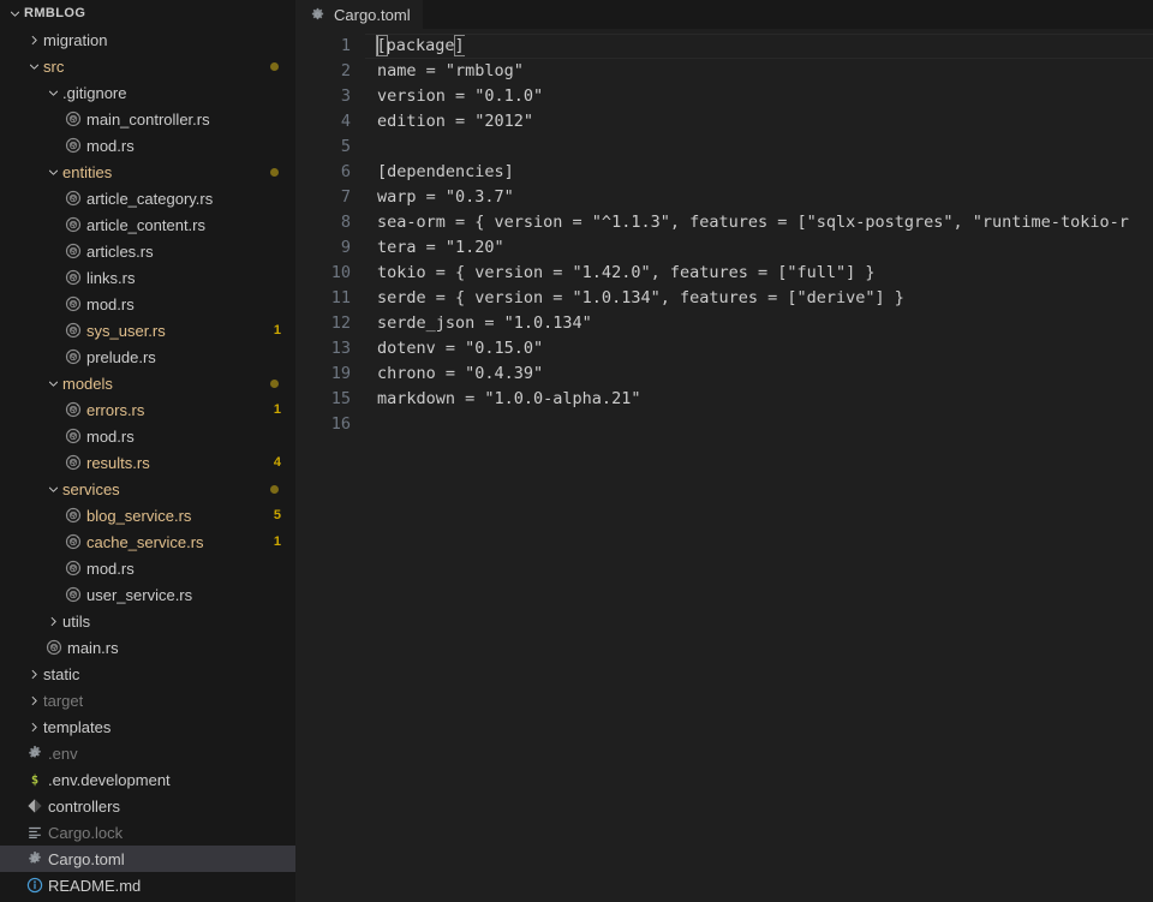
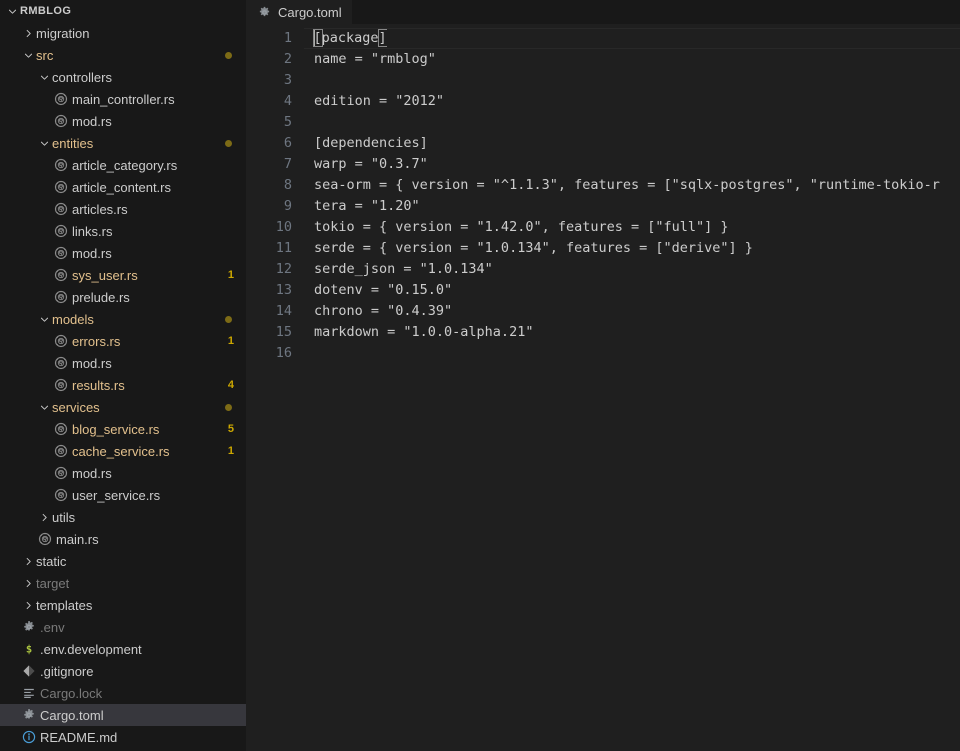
  RMBLOG
  migration
  src
- .gitignore
+ controllers
  main_controller.rs
  mod.rs
  entities
  article_category.rs
  article_content.rs
  articles.rs
  links.rs
  mod.rs
  sys_user.rs
  1
  prelude.rs
  models
  errors.rs
  1
  mod.rs
  results.rs
  4
  services
  blog_service.rs
  5
  cache_service.rs
  1
  mod.rs
  user_service.rs
  utils
  main.rs
  static
  target
  templates
  .env
  $
  .env.development
- controllers
+ .gitignore
  Cargo.lock
  Cargo.toml
  README.md
  Cargo.toml
  1
  [package]
  2
  name = "rmblog"
  3
- version = "0.1.0"
  4
  edition = "2012"
  5
  6
  [dependencies]
  7
  warp = "0.3.7"
  8
  sea-orm = { version = "^1.1.3", features = ["sqlx-postgres", "runtime-tokio-r
  9
  tera = "1.20"
  10
  tokio = { version = "1.42.0", features = ["full"] }
  11
  serde = { version = "1.0.134", features = ["derive"] }
  12
  serde_json = "1.0.134"
  13
  dotenv = "0.15.0"
- 19
+ 14
  chrono = "0.4.39"
  15
  markdown = "1.0.0-alpha.21"
  16
